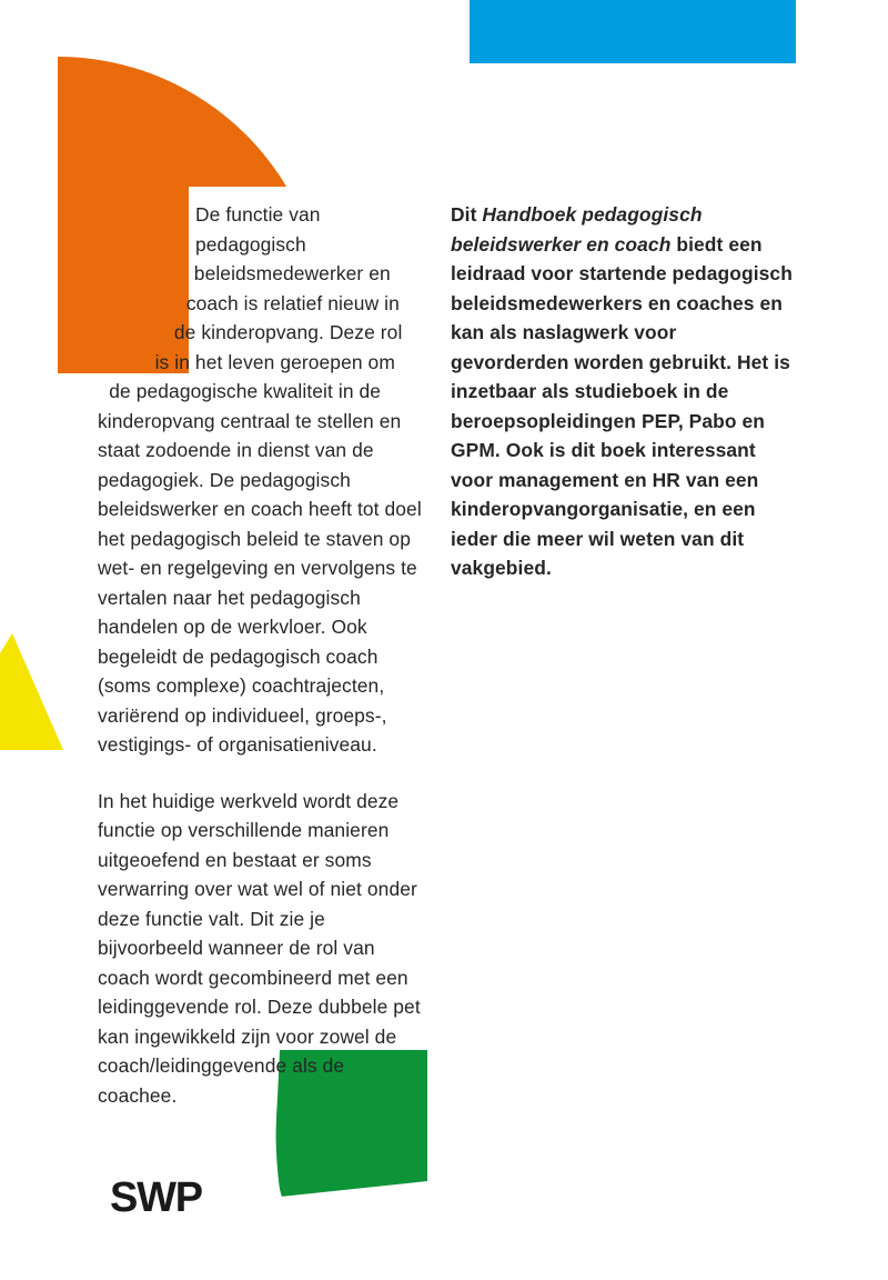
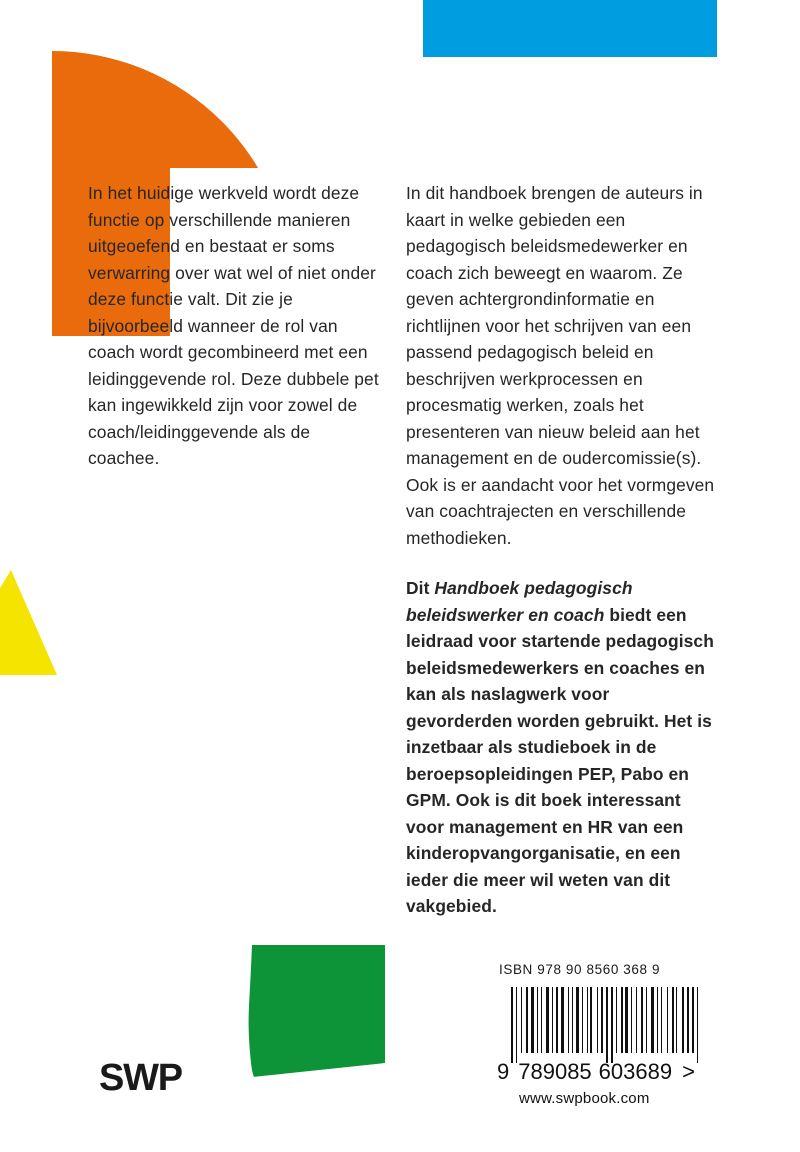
- De functie van pedagogisch beleidsmedewerker en coach is relatief nieuw in de kinderopvang. Deze rol is in het leven geroepen om de pedagogische kwaliteit in de kinderopvang centraal te stellen en staat zodoende in dienst van de pedagogiek. De pedagogisch beleidswerker en coach heeft tot doel het pedagogisch beleid te staven op wet- en regelgeving en vervolgens te vertalen naar het pedagogisch handelen op de werkvloer. Ook begeleidt de pedagogisch coach (soms complexe) coachtrajecten, variërend op individueel, groeps-, vestigings- of organisatieniveau.
  In het huidige werkveld wordt deze functie op verschillende manieren uitgeoefend en bestaat er soms verwarring over wat wel of niet onder deze functie valt. Dit zie je bijvoorbeeld wanneer de rol van coach wordt gecombineerd met een leidinggevende rol. Deze dubbele pet kan ingewikkeld zijn voor zowel de coach/leidinggevende als de coachee.
+ In dit handboek brengen de auteurs in kaart in welke gebieden een pedagogisch beleidsmedewerker en coach zich beweegt en waarom. Ze geven achtergrondinformatie en richtlijnen voor het schrijven van een passend pedagogisch beleid en beschrijven werkprocessen en procesmatig werken, zoals het presenteren van nieuw beleid aan het management en de oudercomissie(s). Ook is er aandacht voor het vormgeven van coachtrajecten en verschillende methodieken.
  Dit Handboek pedagogisch beleidswerker en coach biedt een leidraad voor startende pedagogisch beleidsmedewerkers en coaches en kan als naslagwerk voor gevorderden worden gebruikt. Het is inzetbaar als studieboek in de beroepsopleidingen PEP, Pabo en GPM. Ook is dit boek interessant voor management en HR van een kinderopvangorganisatie, en een ieder die meer wil weten van dit vakgebied.
  SWP
+ ISBN 978 90 8560 368 9
+ 9
+ 789085
+ 603689
+ >
+ www.swpbook.com
